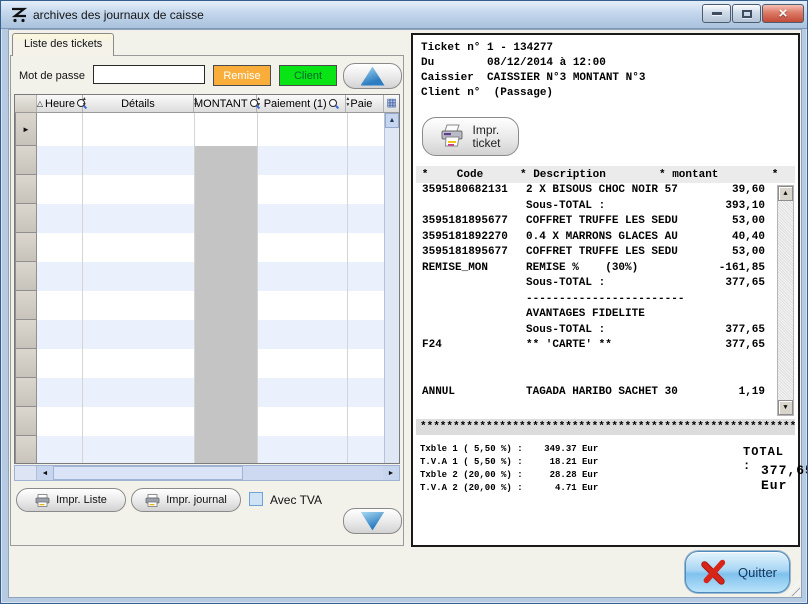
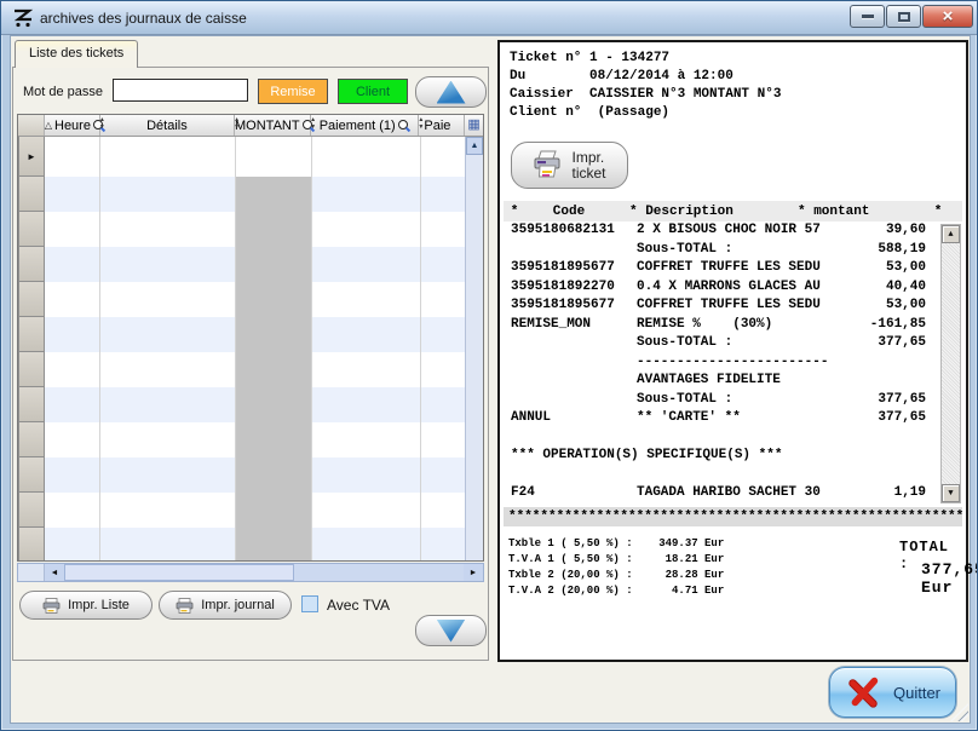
  archives des journaux de caisse
  ×
  Liste des tickets
  Mot de passe
  Remise
  Client
  △
  Heure
  Détails
  MONTANT
  Paiement (1)
  Paie
  ▦
  ►
  Impr. Liste
  Impr. journal
  Avec TVA
  Ticket n° 1 - 134277
  Du 08/12/2014 à 12:00
  Caissier CAISSIER N°3 MONTANT N°3
  Client n° (Passage)
  Impr.
  ticket
  *
  Code
  * Description
  * montant
  *
  3595180682131
  2 X BISOUS CHOC NOIR 57
  39,60
  Sous-TOTAL :
- 393,10
+ 588,19
  3595181895677
  COFFRET TRUFFE LES SEDU
  53,00
  3595181892270
  0.4 X MARRONS GLACES AU
  40,40
  3595181895677
  COFFRET TRUFFE LES SEDU
  53,00
  REMISE_MON
  REMISE % (30%)
  -161,85
  Sous-TOTAL :
  377,65
  ------------------------
  AVANTAGES FIDELITE
  Sous-TOTAL :
  377,65
- F24
+ ANNUL
  ** 'CARTE' **
  377,65
+ *** OPERATION(S) SPECIFIQUE(S) ***
- ANNUL
+ F24
  TAGADA HARIBO SACHET 30
  1,19
  ▲
  ▼
  *********************************************************
  Txble 1 ( 5,50 %) : 349.37 Eur
  T.V.A 1 ( 5,50 %) : 18.21 Eur
  Txble 2 (20,00 %) : 28.28 Eur
  T.V.A 2 (20,00 %) : 4.71 Eur
  TOTAL :
  377,6 Eur
  Quitter
